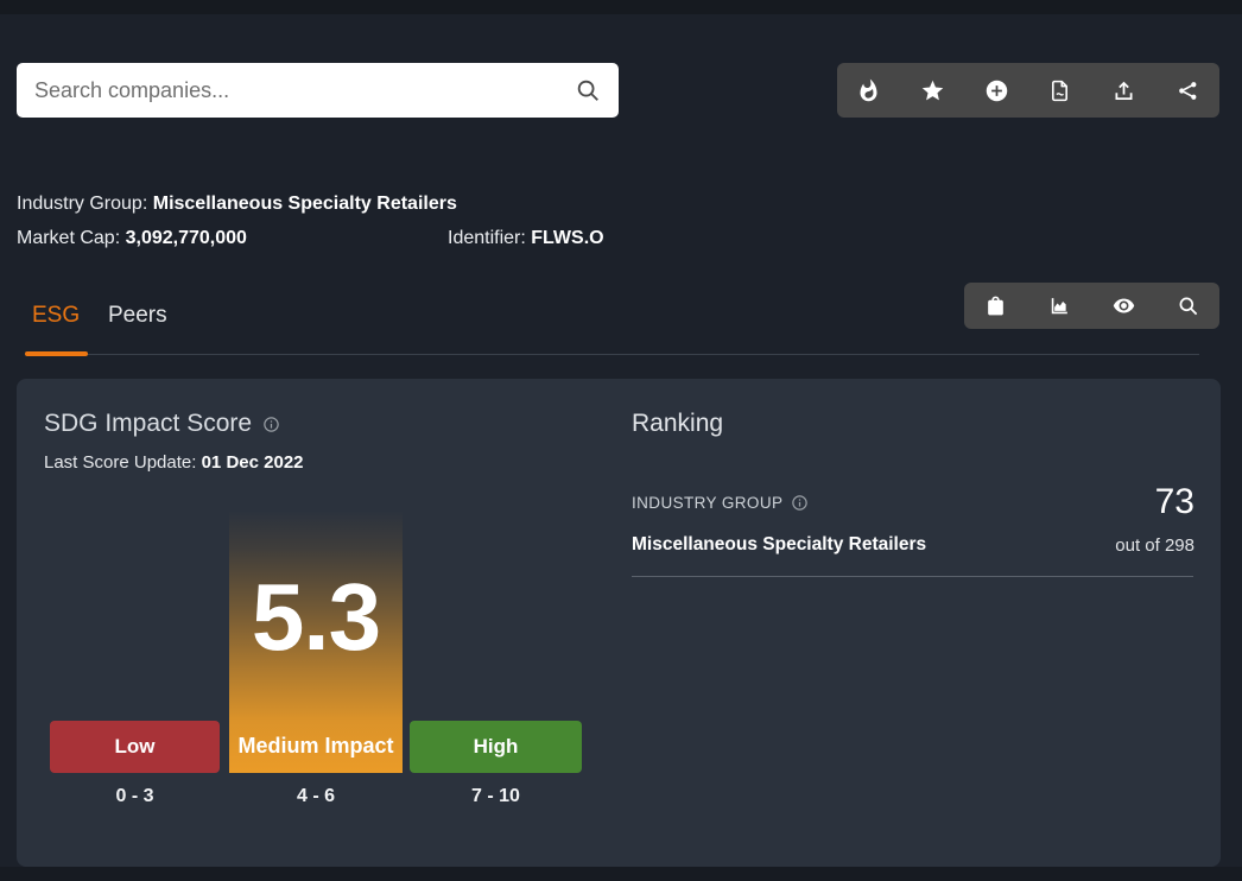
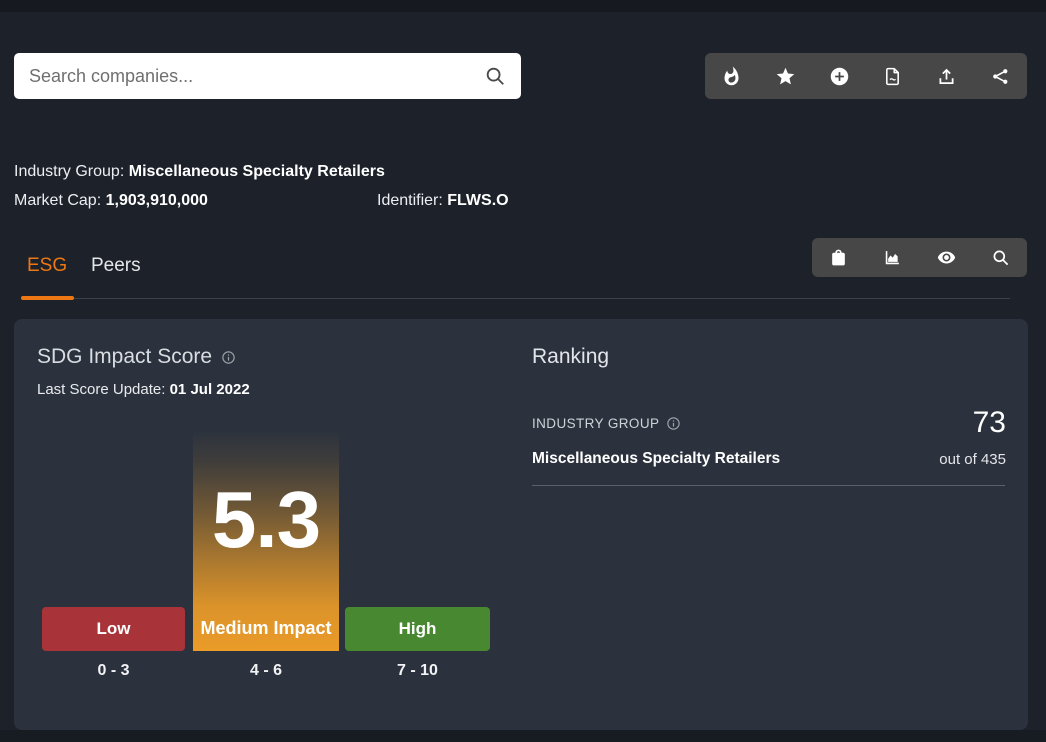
  Search companies...
  Industry Group: Miscellaneous Specialty Retailers
- Market Cap: 3,092,770,000
+ Market Cap: 1,903,910,000
  Identifier: FLWS.O
  ESG
  Peers
  SDG Impact Score
- Last Score Update: 01 Dec 2022
+ Last Score Update: 01 Jul 2022
  5.3
  Medium Impact
  Low
  High
  0 - 3
  4 - 6
  7 - 10
  Ranking
  INDUSTRY GROUP
  Miscellaneous Specialty Retailers
  73
- out of 298
+ out of 435
